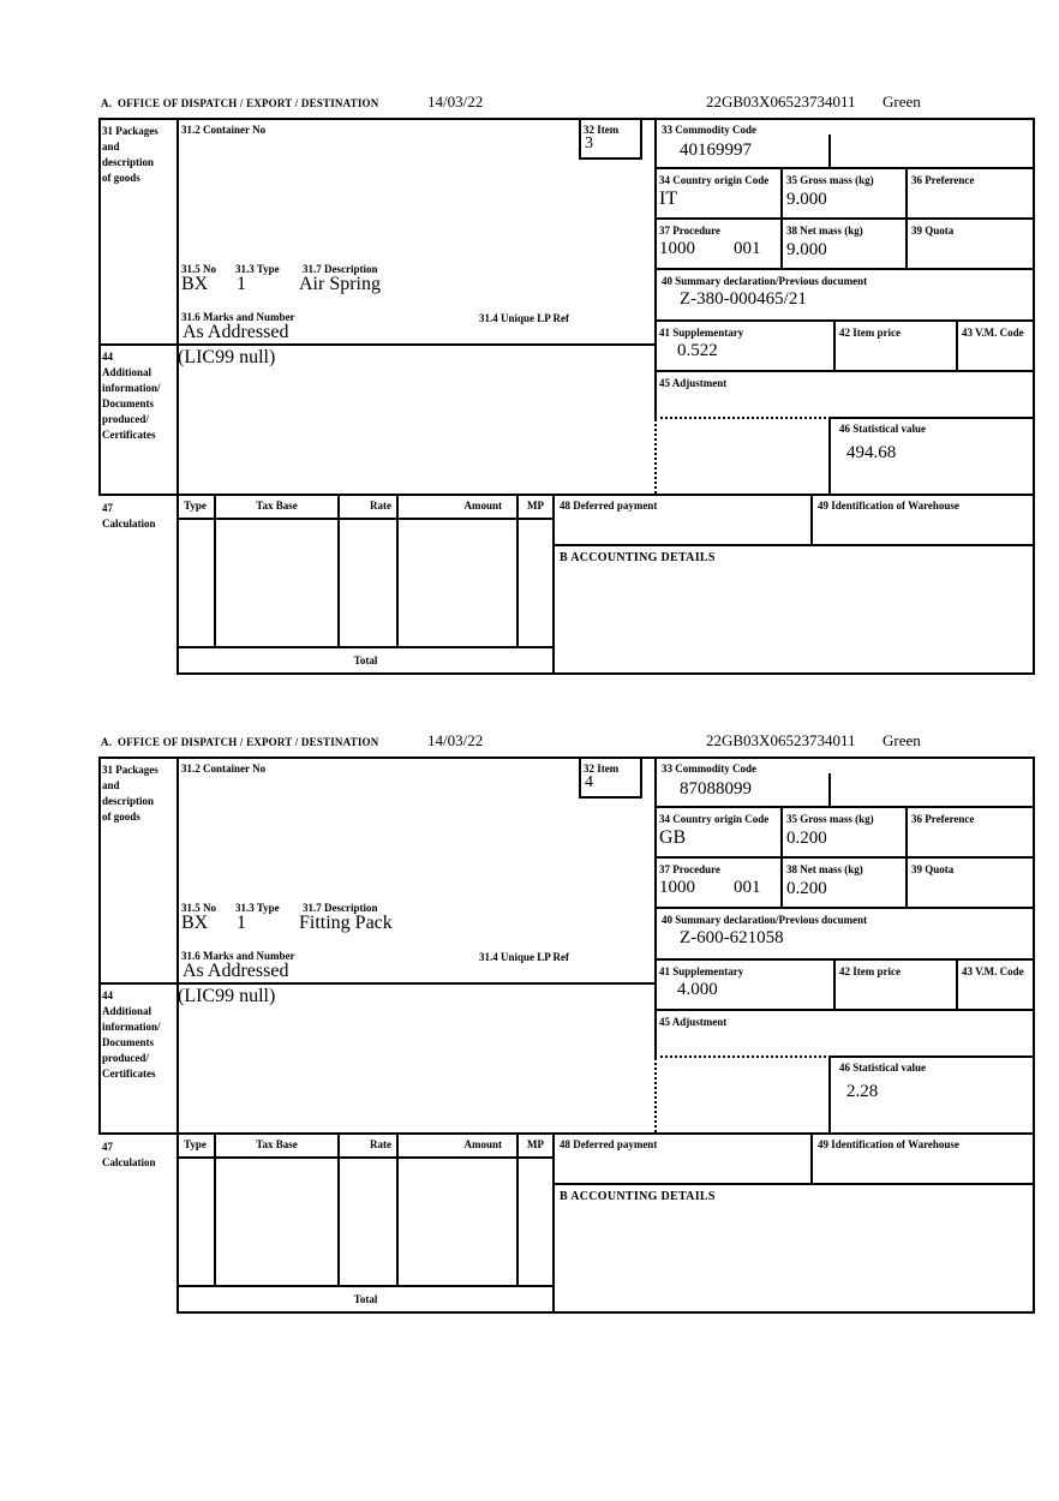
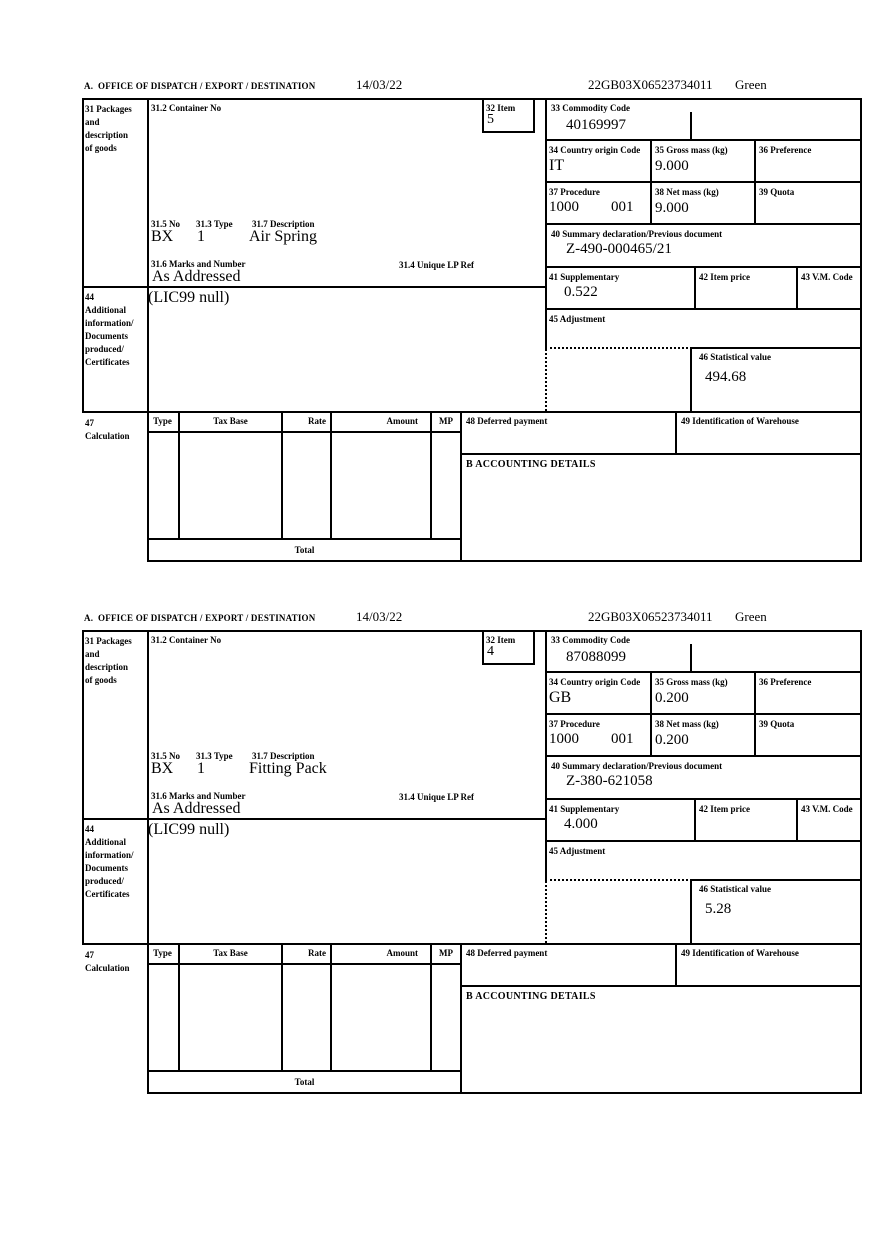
  A. OFFICE OF DISPATCH / EXPORT / DESTINATION
  14/03/22
  22GB03X06523734011
  Green
  31 Packages
  and
  description
  of goods
  31.2 Container No
  32 Item
  33 Commodity Code
  34 Country origin Code
  35 Gross mass (kg)
  36 Preference
  37 Procedure
  38 Net mass (kg)
  39 Quota
  31.5 No
  31.3 Type
  31.7 Description
  31.6 Marks and Number
  31.4 Unique LP Ref
  40 Summary declaration/Previous document
  41 Supplementary
  42 Item price
  43 V.M. Code
  44
  Additional
  information/
  Documents
  produced/
  Certificates
  45 Adjustment
  46 Statistical value
  47
  Calculation
  Type
  Tax Base
  Rate
  Amount
  MP
  48 Deferred payment
  49 Identification of Warehouse
  B ACCOUNTING DETAILS
  Total
- 3
+ 5
  40169997
  IT
  9.000
  1000
  001
  9.000
  BX
  1
  Air Spring
  As Addressed
- Z-380-000465/21
+ Z-490-000465/21
  0.522
  (LIC99 null)
  494.68
  A. OFFICE OF DISPATCH / EXPORT / DESTINATION
  14/03/22
  22GB03X06523734011
  Green
  31 Packages
  and
  description
  of goods
  31.2 Container No
  32 Item
  33 Commodity Code
  34 Country origin Code
  35 Gross mass (kg)
  36 Preference
  37 Procedure
  38 Net mass (kg)
  39 Quota
  31.5 No
  31.3 Type
  31.7 Description
  31.6 Marks and Number
  31.4 Unique LP Ref
  40 Summary declaration/Previous document
  41 Supplementary
  42 Item price
  43 V.M. Code
  44
  Additional
  information/
  Documents
  produced/
  Certificates
  45 Adjustment
  46 Statistical value
  47
  Calculation
  Type
  Tax Base
  Rate
  Amount
  MP
  48 Deferred payment
  49 Identification of Warehouse
  B ACCOUNTING DETAILS
  Total
  4
  87088099
  GB
  0.200
  1000
  001
  0.200
  BX
  1
  Fitting Pack
  As Addressed
- Z-600-621058
+ Z-380-621058
  4.000
  (LIC99 null)
- 2.28
+ 5.28
